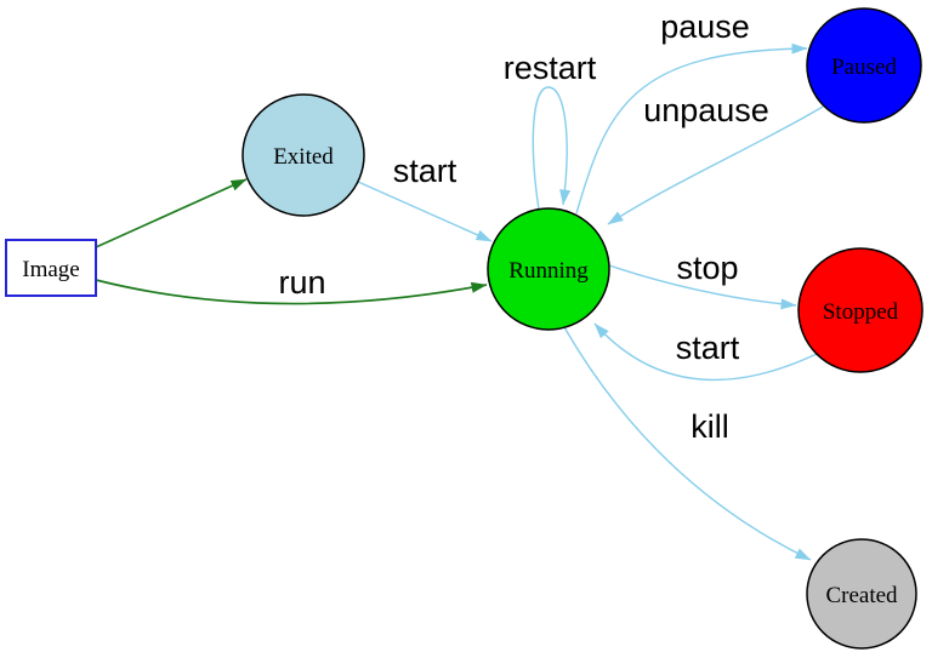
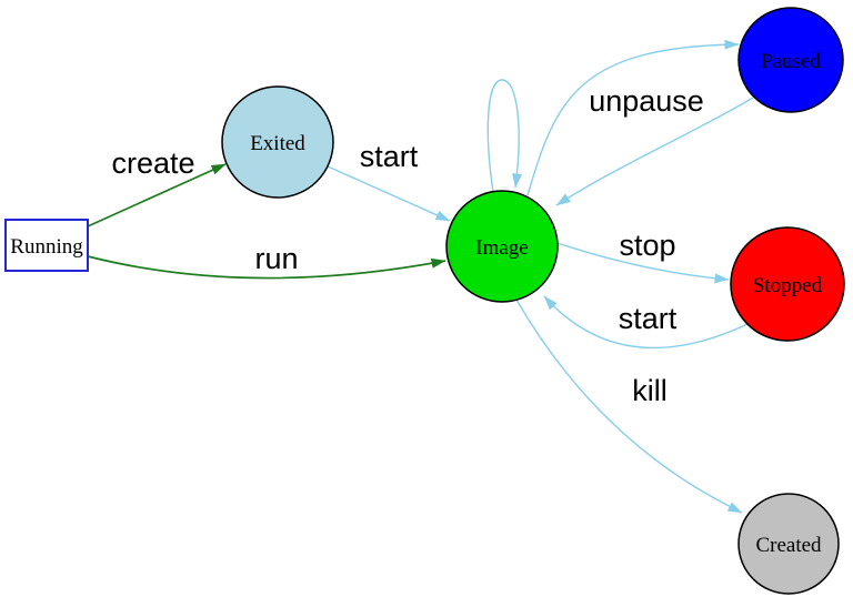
+ create
  run
  start
- restart
- pause
  unpause
  stop
  start
  kill
- Image
+ Running
  Exited
- Running
+ Image
  Paused
  Stopped
  Created
